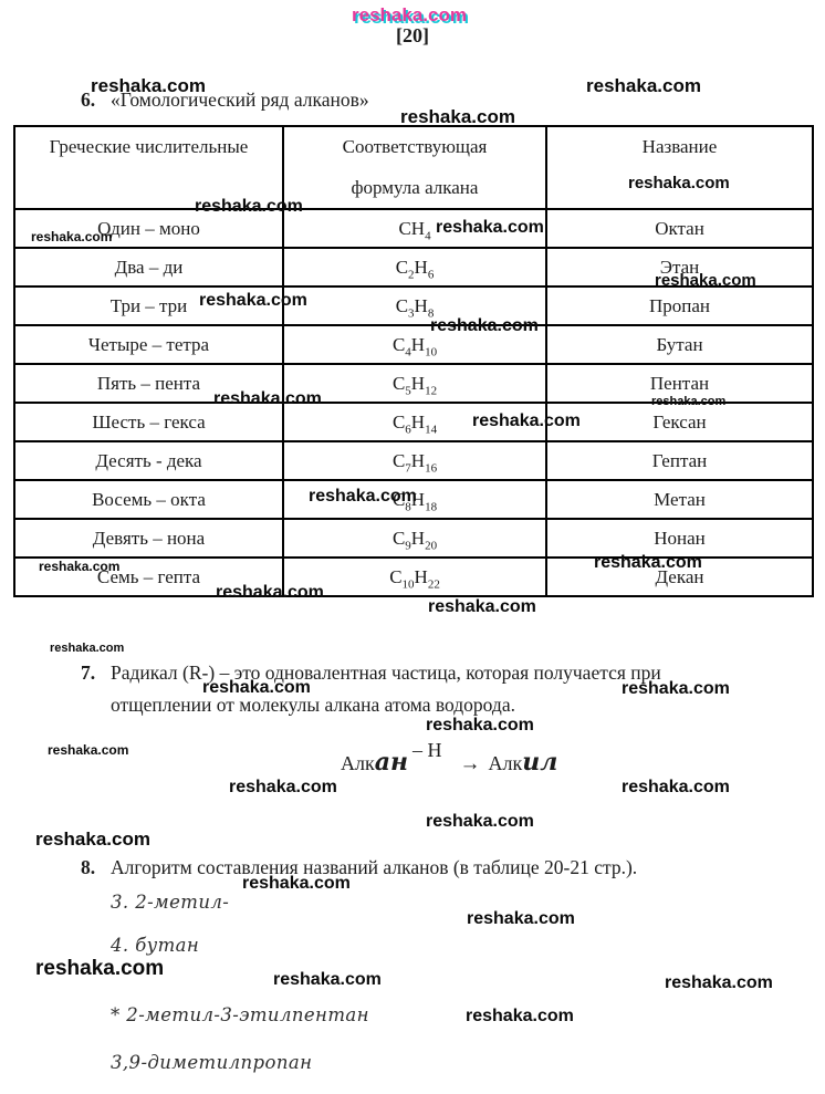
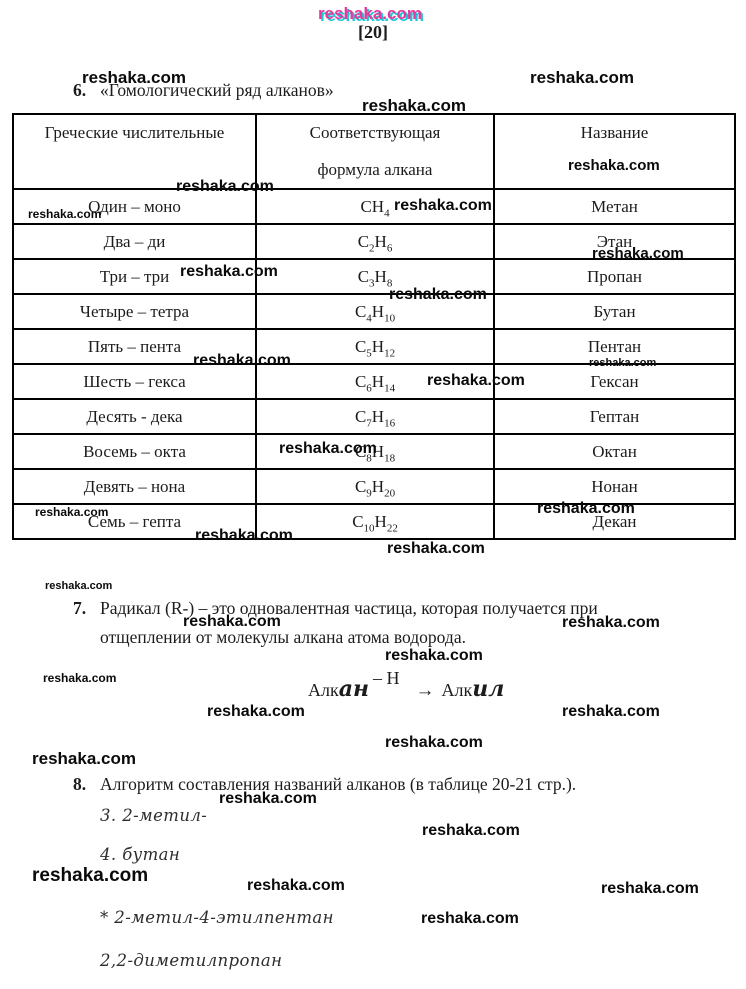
  [20]
  6.
  «Гомологический ряд алканов»
  Греческие числительные	Соответствующая формула алкана	Название
- Один – моно	CH4	Октан
+ Один – моно	CH4	Метан
  Два – ди	C2H6	Этан
  Три – три	C3H8	Пропан
  Четыре – тетра	C4H10	Бутан
  Пять – пента	C5H12	Пентан
  Шесть – гекса	C6H14	Гексан
  Десять - дека	C7H16	Гептан
- Восемь – окта	C8H18	Метан
+ Восемь – окта	C8H18	Октан
  Девять – нона	C9H20	Нонан
  Семь – гепта	C10H22	Декан
  7.
  Радикал (R-) – это одновалентная частица, которая получается при
  отщеплении от молекулы алкана атома водорода.
  Алкан – Н→ Алкил
  8.
  Алгоритм составления названий алканов (в таблице 20-21 стр.).
  3. 2-метил-
  4. бутан
- * 2-метил-3-этилпентан
+ * 2-метил-4-этилпентан
- 3,9-диметилпропан
+ 2,2-диметилпропан
  reshaka.com
  reshaka.com
  reshaka.com
  reshaka.com
  reshaka.com
  reshaka.com
  reshaka.com
  reshaka.com
  reshaka.com
  reshaka.com
  reshaka.com
  reshaka.com
  reshaka.com
  reshaka.com
  reshaka.com
  reshaka.com
  reshaka.com
  reshaka.com
  reshaka.com
  reshaka.com
  reshaka.com
  reshaka.com
  reshaka.com
  reshaka.com
  reshaka.com
  reshaka.com
  reshaka.com
  reshaka.com
  reshaka.com
  reshaka.com
  reshaka.com
  reshaka.com
  reshaka.com
  reshaka.com
